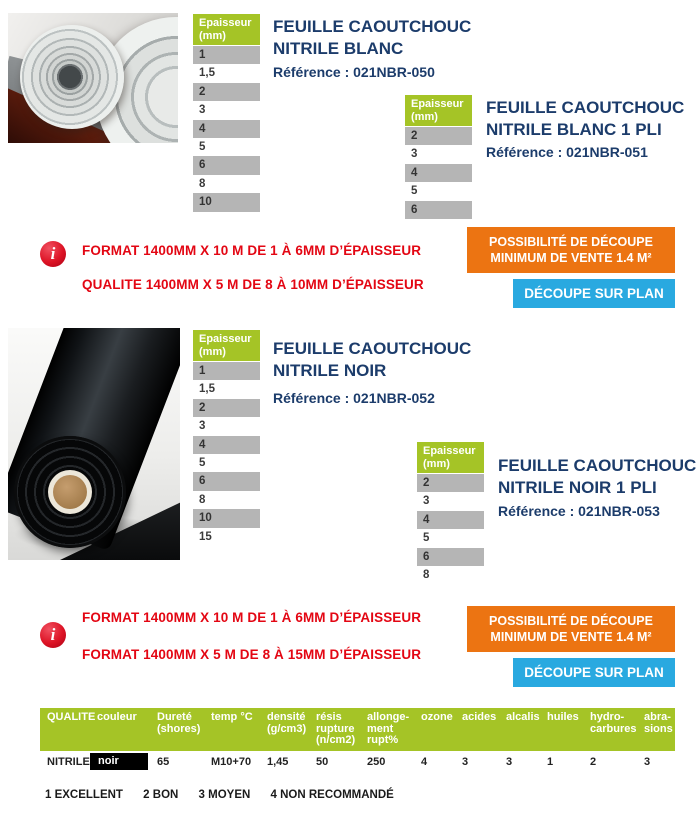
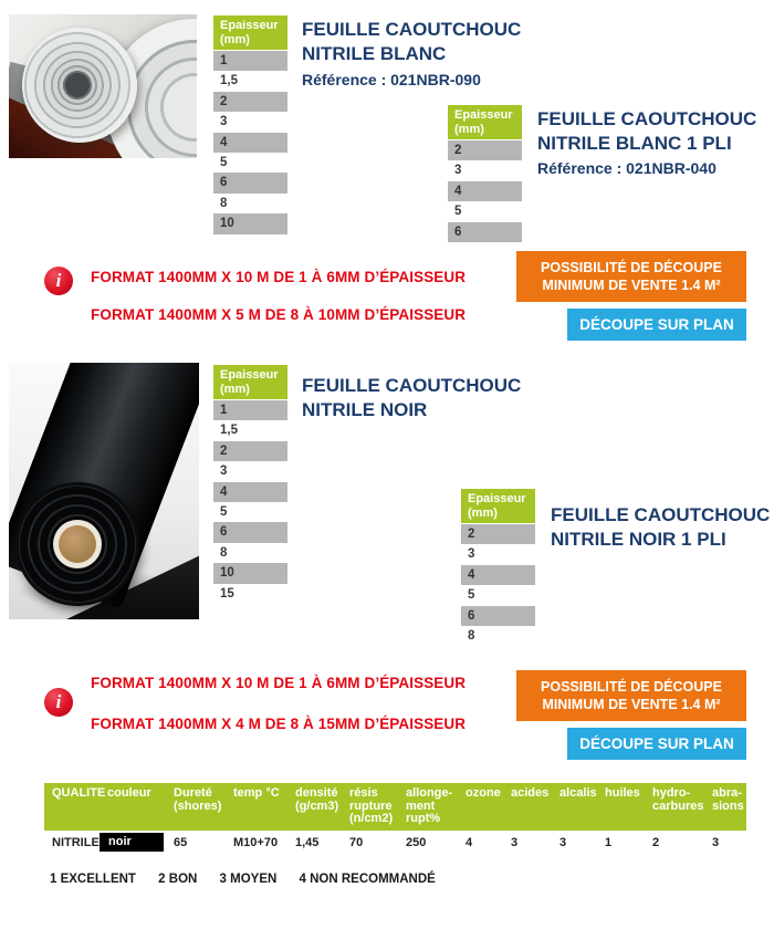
  Epaisseur
  (mm)
  1
  1,5
  2
  3
  4
  5
  6
  8
  10
  FEUILLE CAOUTCHOUC
  NITRILE BLANC
- Référence : 021NBR-050
+ Référence : 021NBR-090
  Epaisseur
  (mm)
  2
  3
  4
  5
  6
  FEUILLE CAOUTCHOUC
  NITRILE BLANC 1 PLI
- Référence : 021NBR-051
+ Référence : 021NBR-040
  i
  FORMAT 1400MM X 10 M DE 1 À 6MM D’ÉPAISSEUR
- QUALITE 1400MM X 5 M DE 8 À 10MM D’ÉPAISSEUR
+ FORMAT 1400MM X 5 M DE 8 À 10MM D’ÉPAISSEUR
  POSSIBILITÉ DE DÉCOUPE
  MINIMUM DE VENTE 1.4 M²
  DÉCOUPE SUR PLAN
  Epaisseur
  (mm)
  1
  1,5
  2
  3
  4
  5
  6
  8
  10
  15
  FEUILLE CAOUTCHOUC
  NITRILE NOIR
- Référence : 021NBR-052
  Epaisseur
  (mm)
  2
  3
  4
  5
  6
  8
  FEUILLE CAOUTCHOUC
  NITRILE NOIR 1 PLI
- Référence : 021NBR-053
  i
  FORMAT 1400MM X 10 M DE 1 À 6MM D’ÉPAISSEUR
- FORMAT 1400MM X 5 M DE 8 À 15MM D’ÉPAISSEUR
+ FORMAT 1400MM X 4 M DE 8 À 15MM D’ÉPAISSEUR
  POSSIBILITÉ DE DÉCOUPE
  MINIMUM DE VENTE 1.4 M²
  DÉCOUPE SUR PLAN
  QUALITE	couleur	Dureté (shores)	temp °C	densité (g/cm3)	résis rupture (n/cm2)	allonge- ment rupt%	ozone	acides	alcalis	huiles	hydro- carbures	abra- sions
- NITRILE	noir	65	M10+70	1,45	50	250	4	3	3	1	2	3
+ NITRILE	noir	65	M10+70	1,45	70	250	4	3	3	1	2	3
  1 EXCELLENT 2 BON 3 MOYEN 4 NON RECOMMANDÉ
